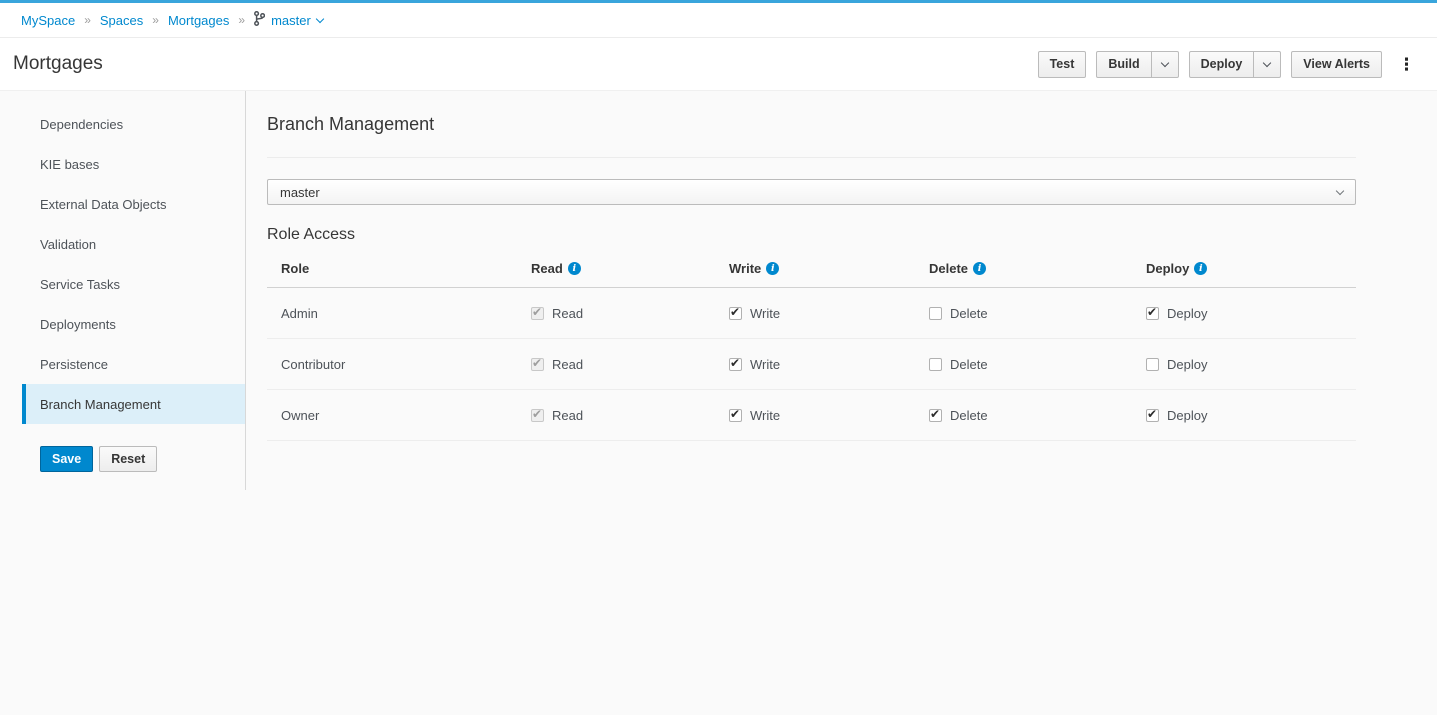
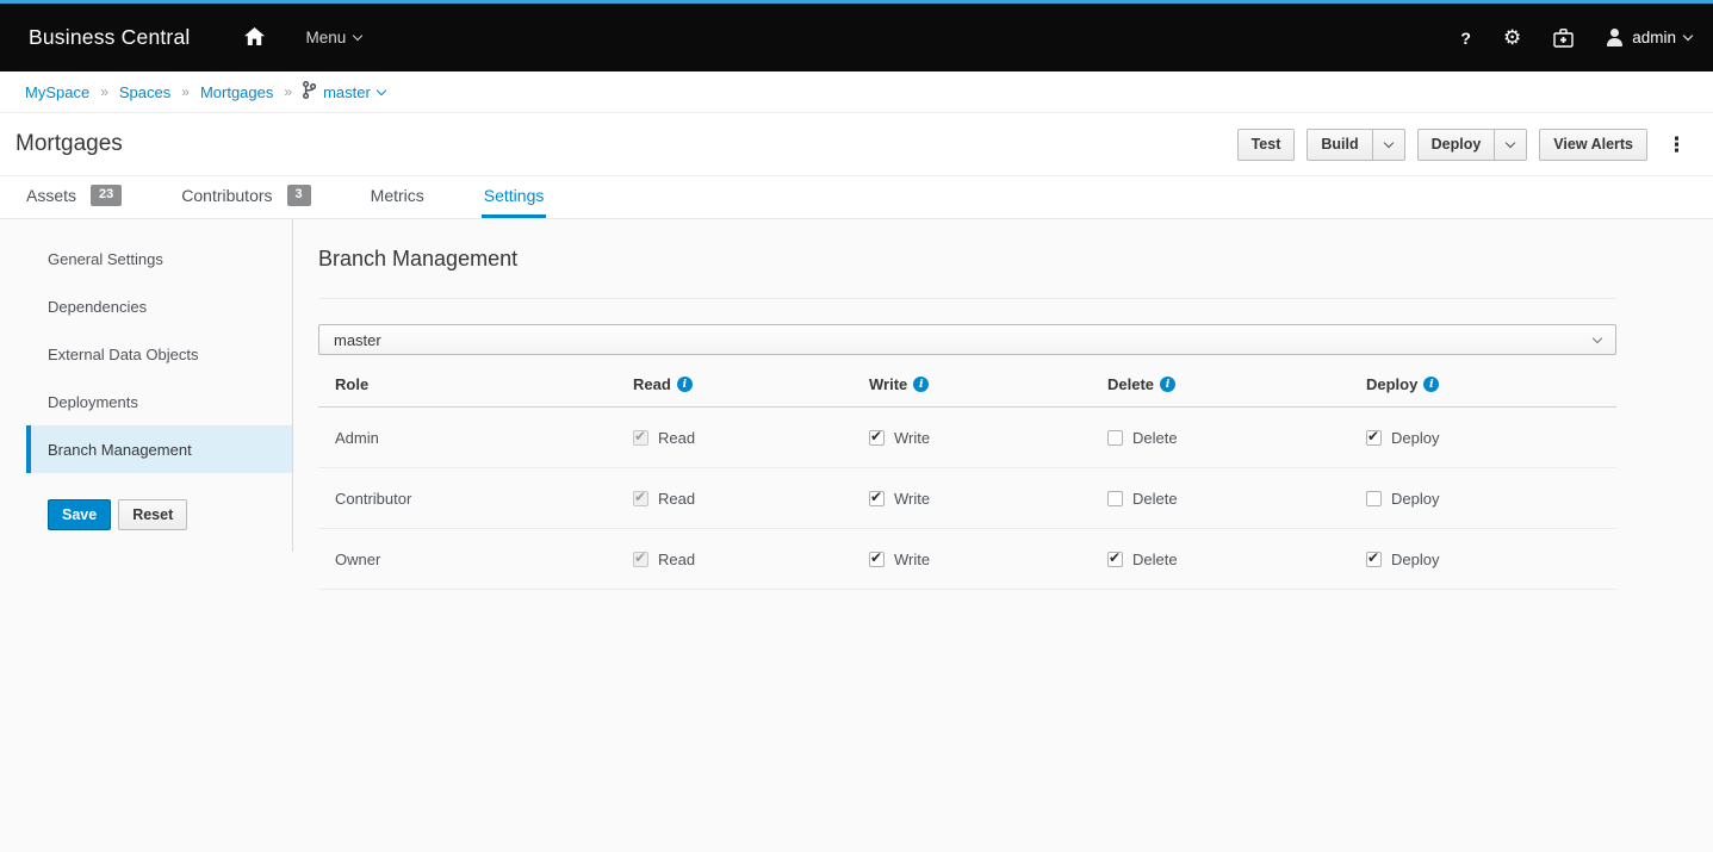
+ Business Central
+ Menu
+ ?
+ ⚙
+ admin
  MySpace
  »
  Spaces
  »
  Mortgages
  »
  master
  Mortgages
  Test
  Build
  Deploy
  View Alerts
  ⋮
+ Assets
+ 23
+ Contributors
+ 3
+ Metrics
+ Settings
+ General Settings
  Dependencies
- KIE bases
  External Data Objects
- Validation
- Service Tasks
  Deployments
- Persistence
  Branch Management
  Save
  Reset
  Branch Management
  master
- Role Access
  Role
  Read
  Write
  Delete
  Deploy
  Admin
  Read
  Write
  Delete
  Deploy
  Contributor
  Read
  Write
  Delete
  Deploy
  Owner
  Read
  Write
  Delete
  Deploy
